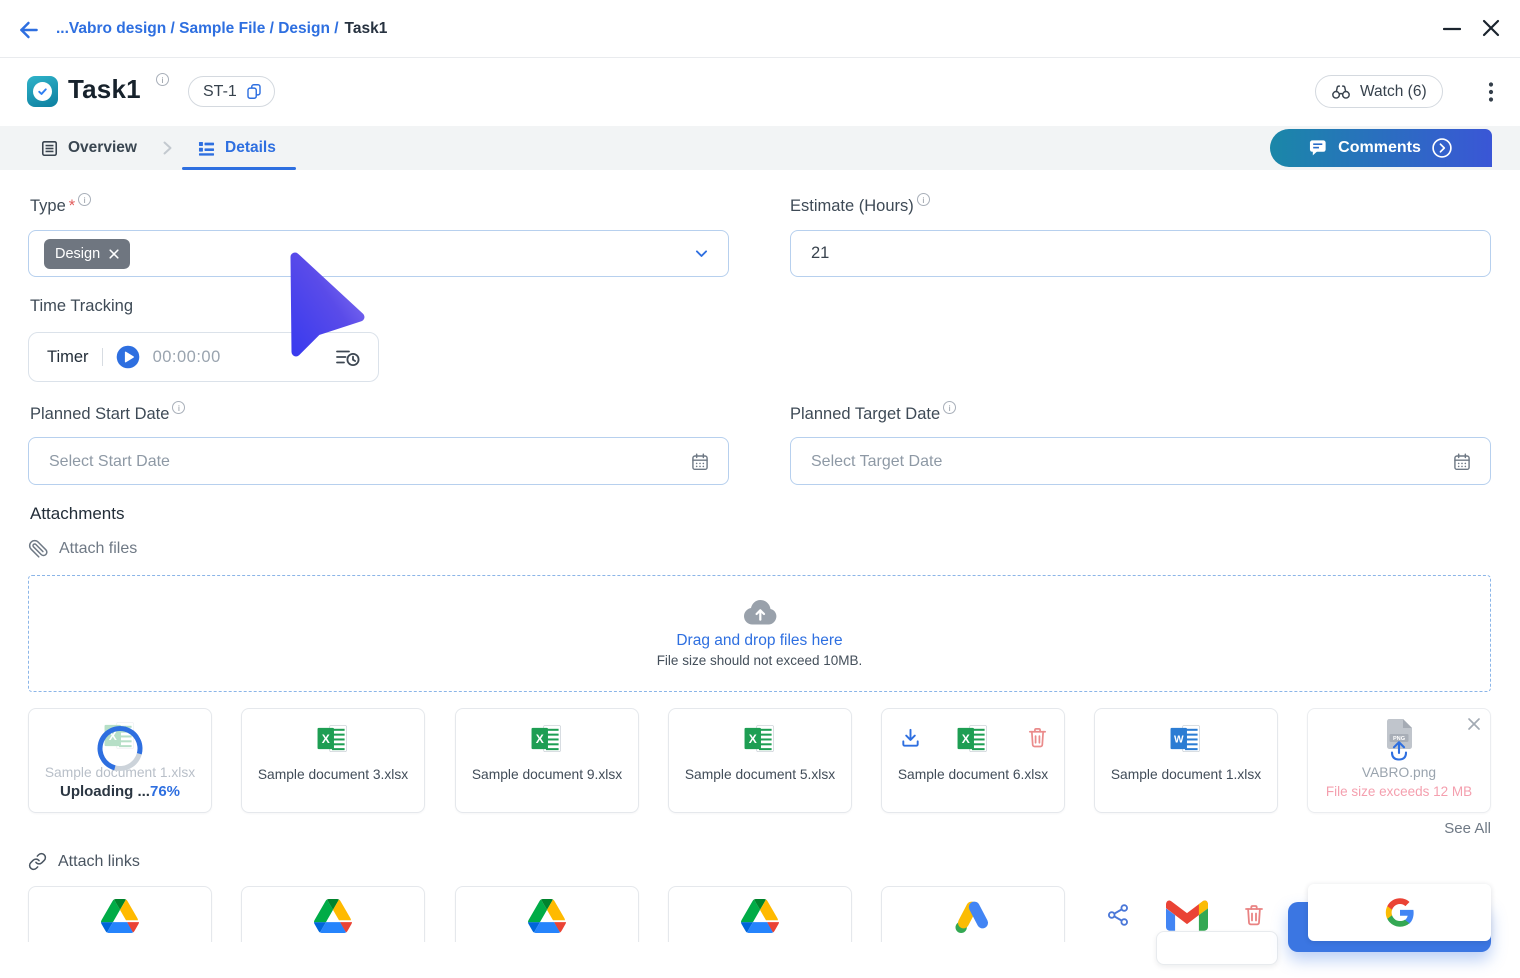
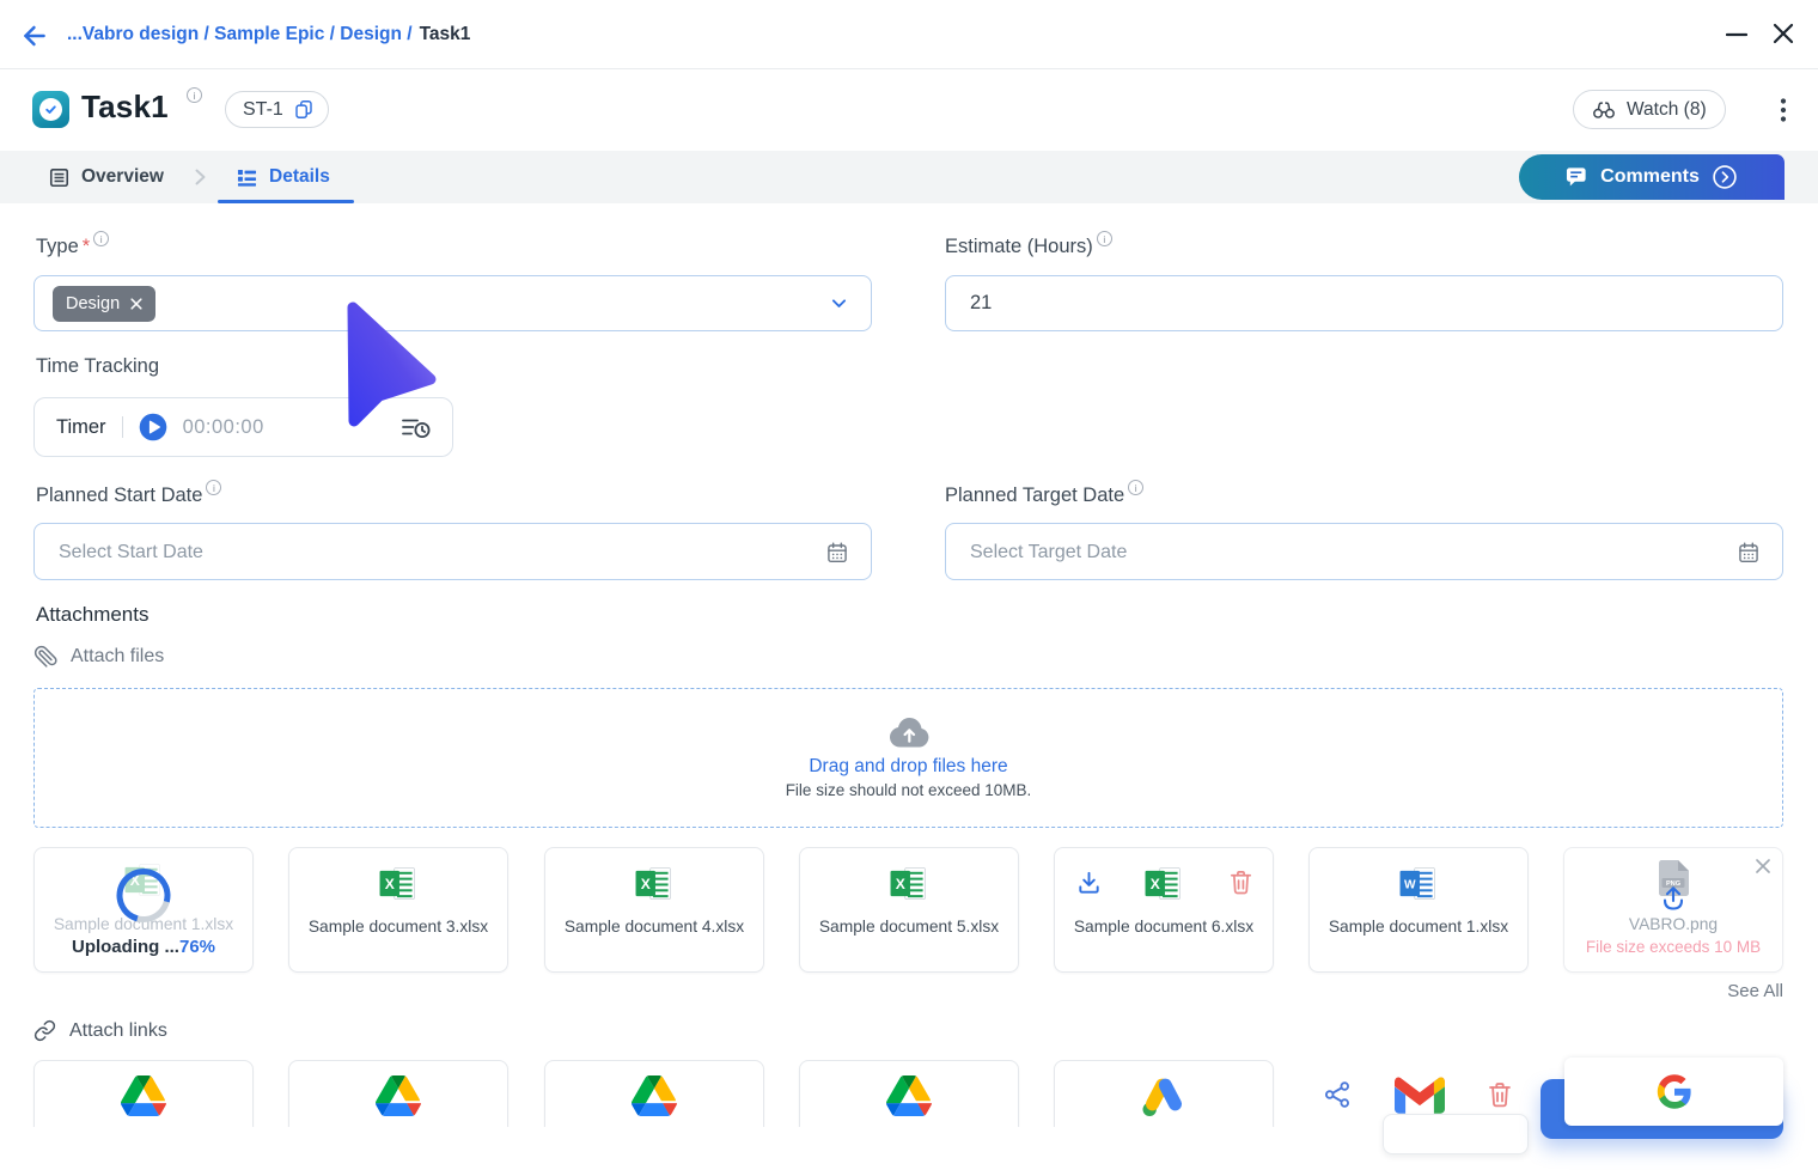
- ...Vabro design / Sample File / Design /
+ ...Vabro design / Sample Epic / Design /
  Task1
  Task1
  i
  ST-1
- Watch (6)
+ Watch (8)
  Overview
  Details
  Comments
  Type
  *
  i
  Design
  Estimate (Hours)
  i
  21
  Time Tracking
  Timer
  00:00:00
  Planned Start Date
  i
  Select Start Date
  Planned Target Date
  i
  Select Target Date
  Attachments
  Attach files
  Drag and drop files here
  File size should not exceed 10MB.
  Sample document 1.xlsx
  Uploading ...76%
  Sample document 3.xlsx
- Sample document 9.xlsx
+ Sample document 4.xlsx
  Sample document 5.xlsx
  Sample document 6.xlsx
  Sample document 1.xlsx
  VABRO.png
- File size exceeds 12 MB
+ File size exceeds 10 MB
  See All
  Attach links
